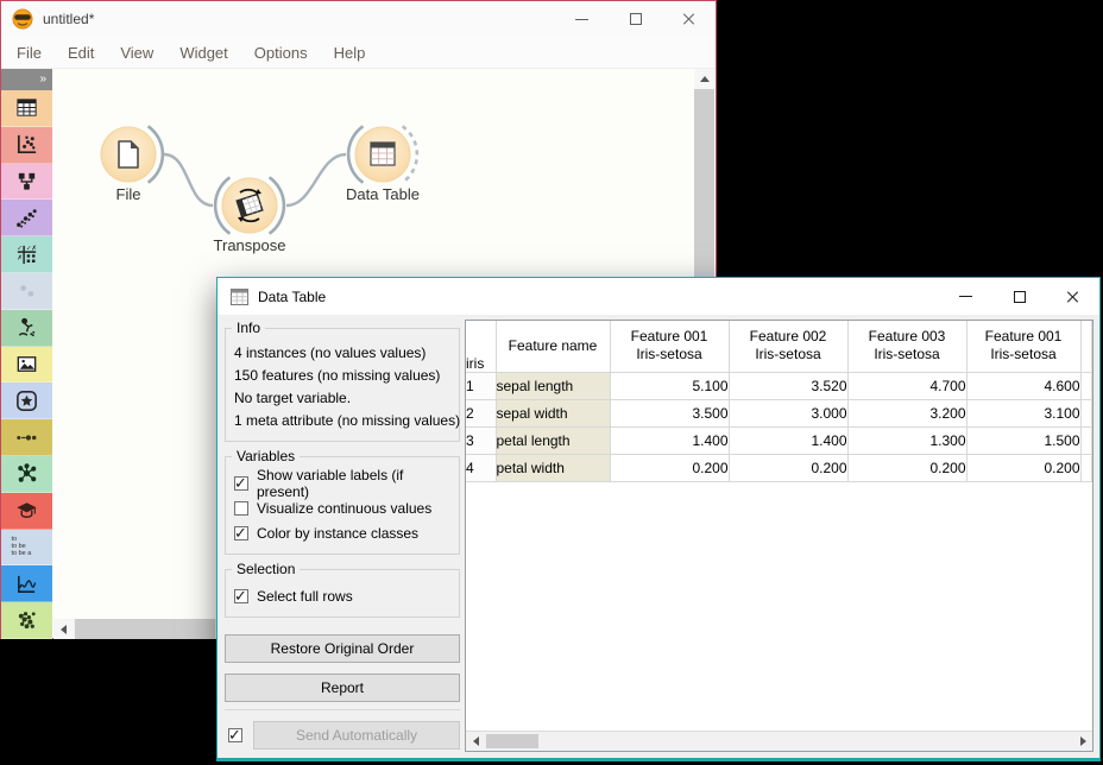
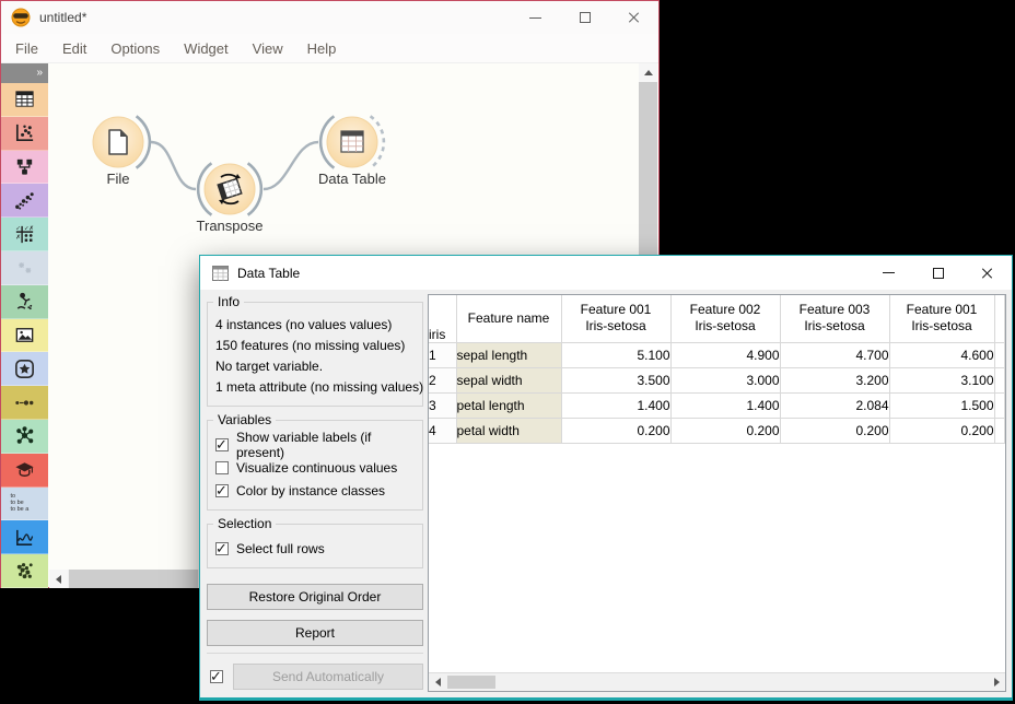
  untitled*
  File
  Edit
- View
+ Options
  Widget
- Options
+ View
  Help
  »
  File
  Transpose
  Data Table
  Data Table
  Info
  4 instances (no values values)
  150 features (no missing values)
  No target variable.
  1 meta attribute (no missing values)
  Variables
  Show variable labels (if present)
  Visualize continuous values
  Color by instance classes
  Selection
  Select full rows
  Restore Original Order
  Report
  Send Automatically
  iris	Feature name	Feature 001Iris-setosa	Feature 002Iris-setosa	Feature 003Iris-setosa	Feature 001Iris-setosa
- 1	sepal length	5.100	3.520	4.700	4.600
+ 1	sepal length	5.100	4.900	4.700	4.600
  2	sepal width	3.500	3.000	3.200	3.100
- 3	petal length	1.400	1.400	1.300	1.500
+ 3	petal length	1.400	1.400	2.084	1.500
  4	petal width	0.200	0.200	0.200	0.200
